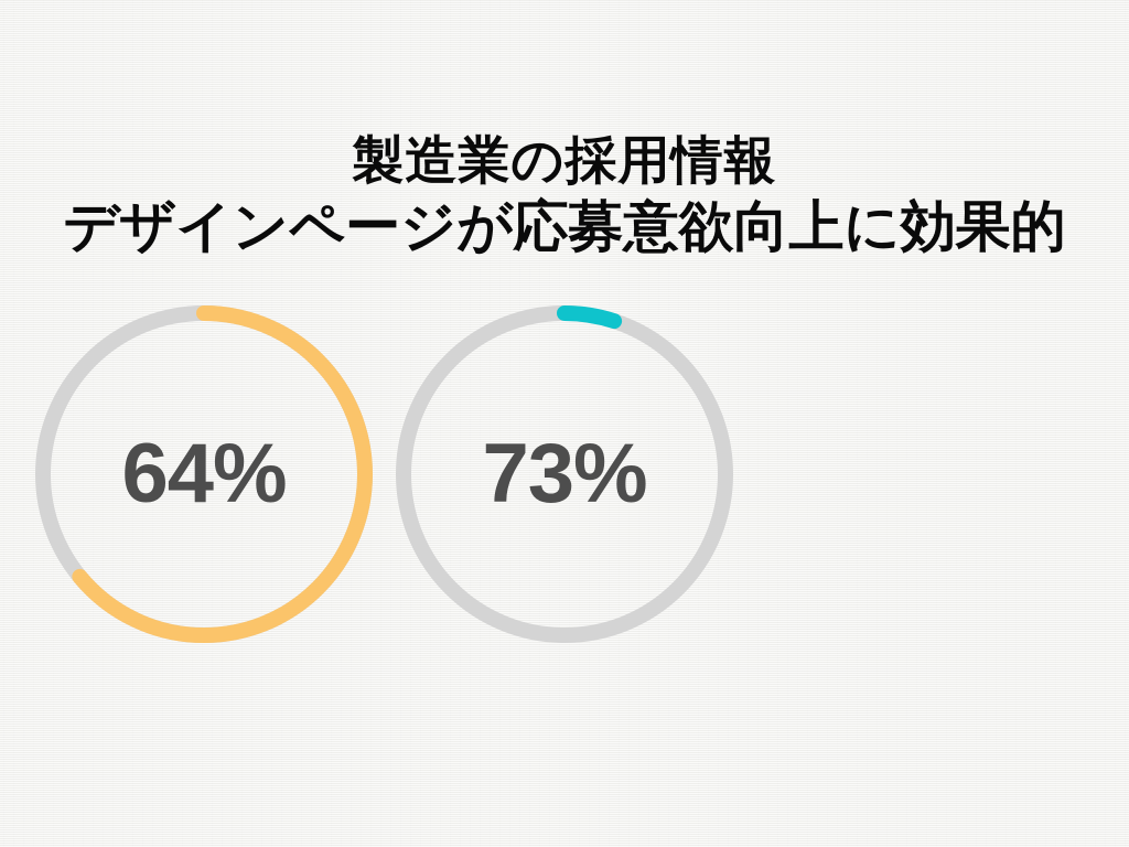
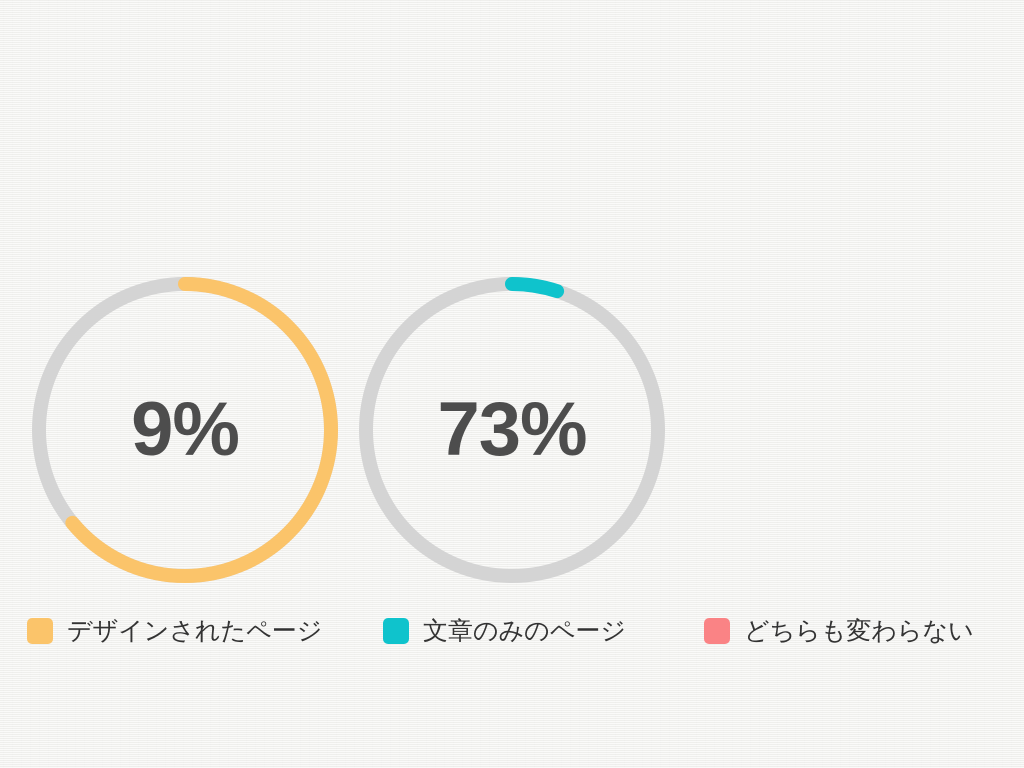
- 製造業の採用情報
- デザインページが応募意欲向上に効果的
- 64%
+ 9%
  73%
+ デザインされたページ
+ 文章のみのページ
+ どちらも変わらない
